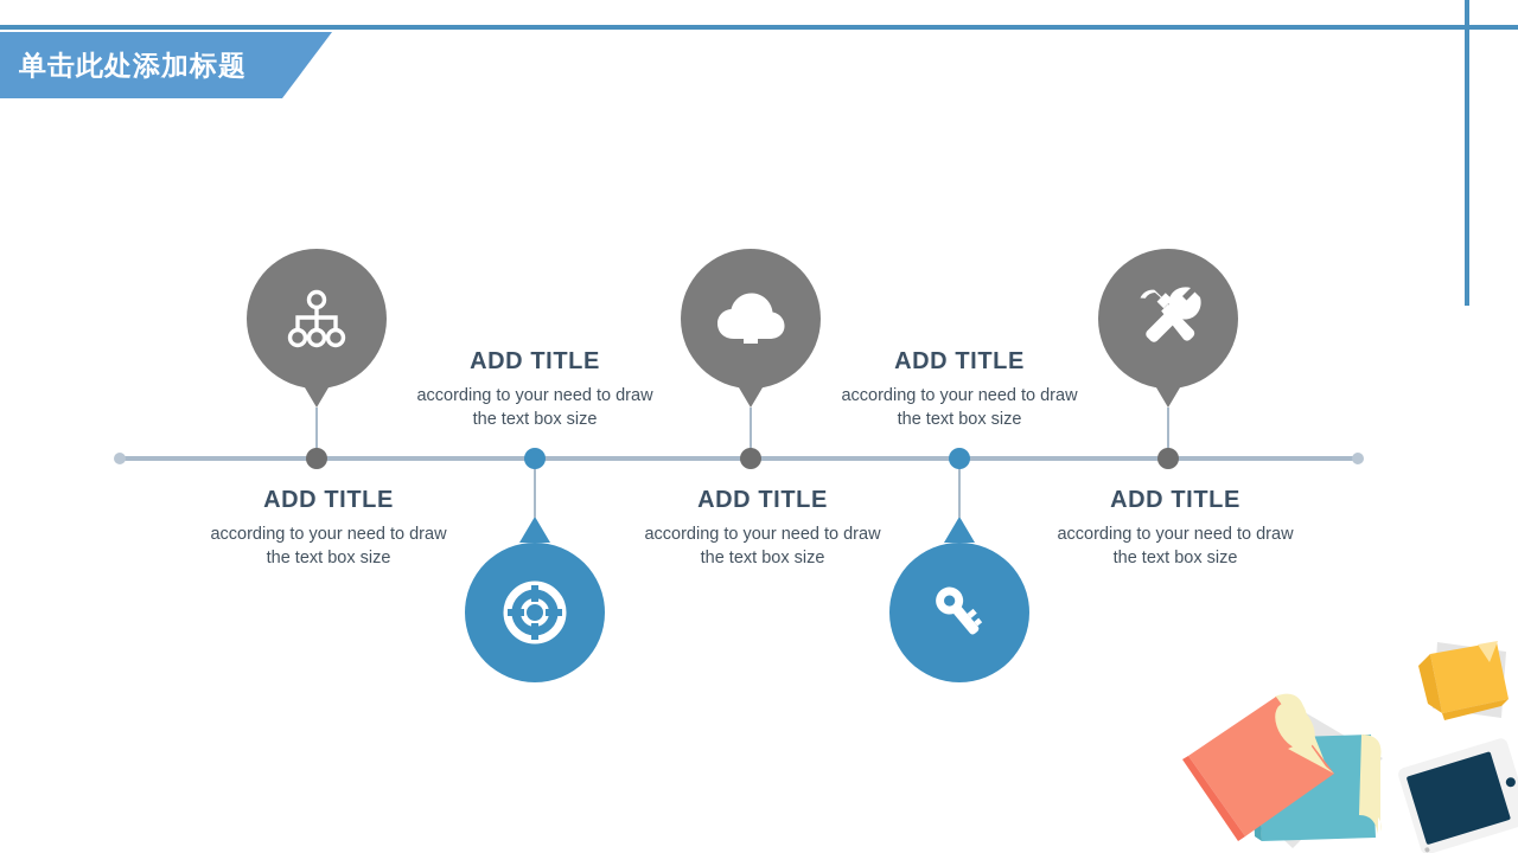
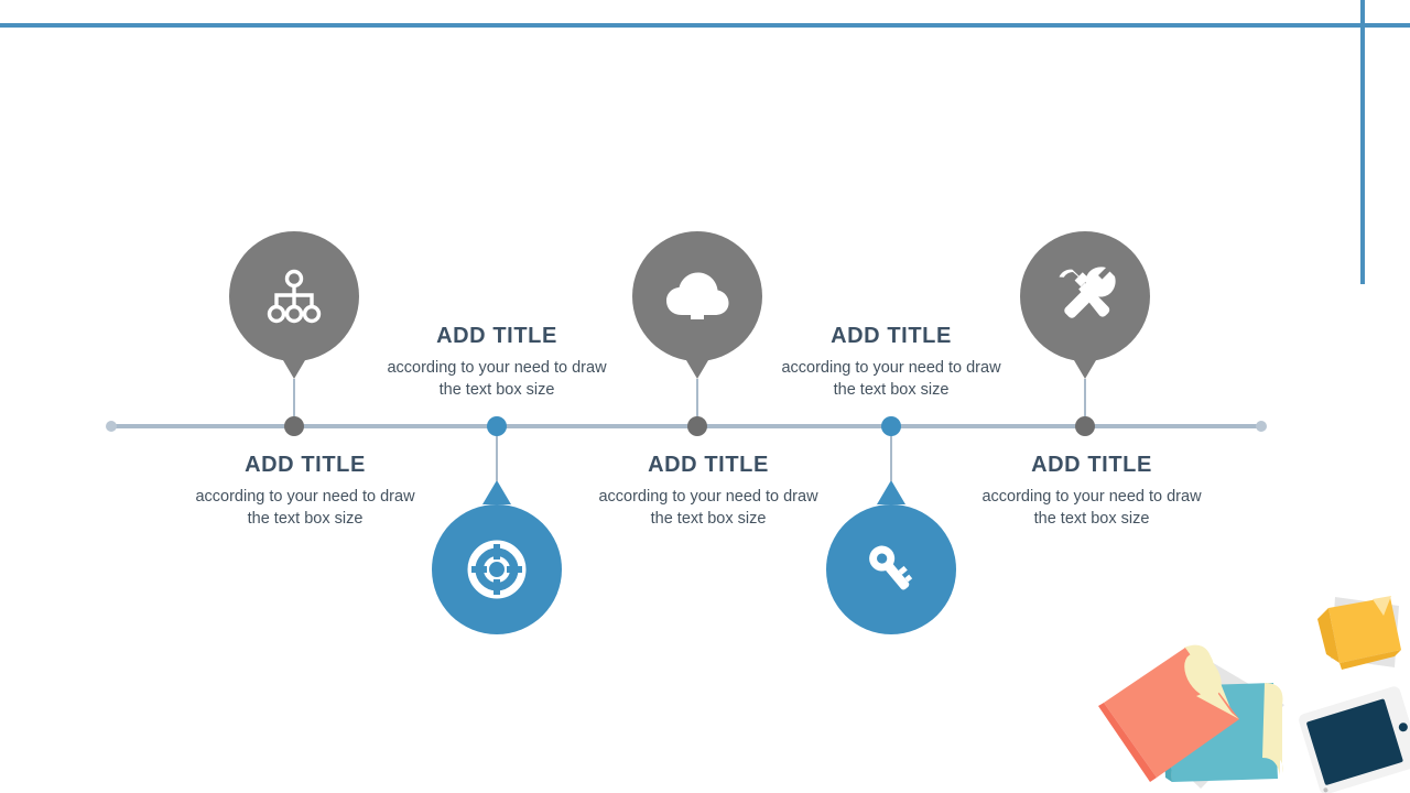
- 单击此处添加标题
  ADD TITLE
  according to your need to draw
  the text box size
  ADD TITLE
  according to your need to draw
  the text box size
  ADD TITLE
  according to your need to draw
  the text box size
  ADD TITLE
  according to your need to draw
  the text box size
  ADD TITLE
  according to your need to draw
  the text box size
